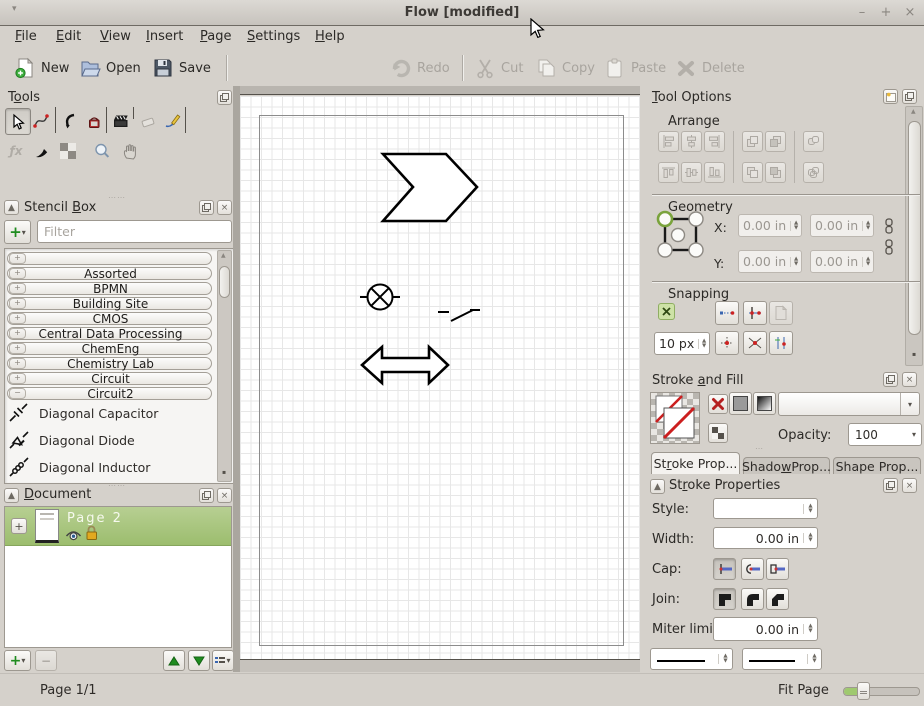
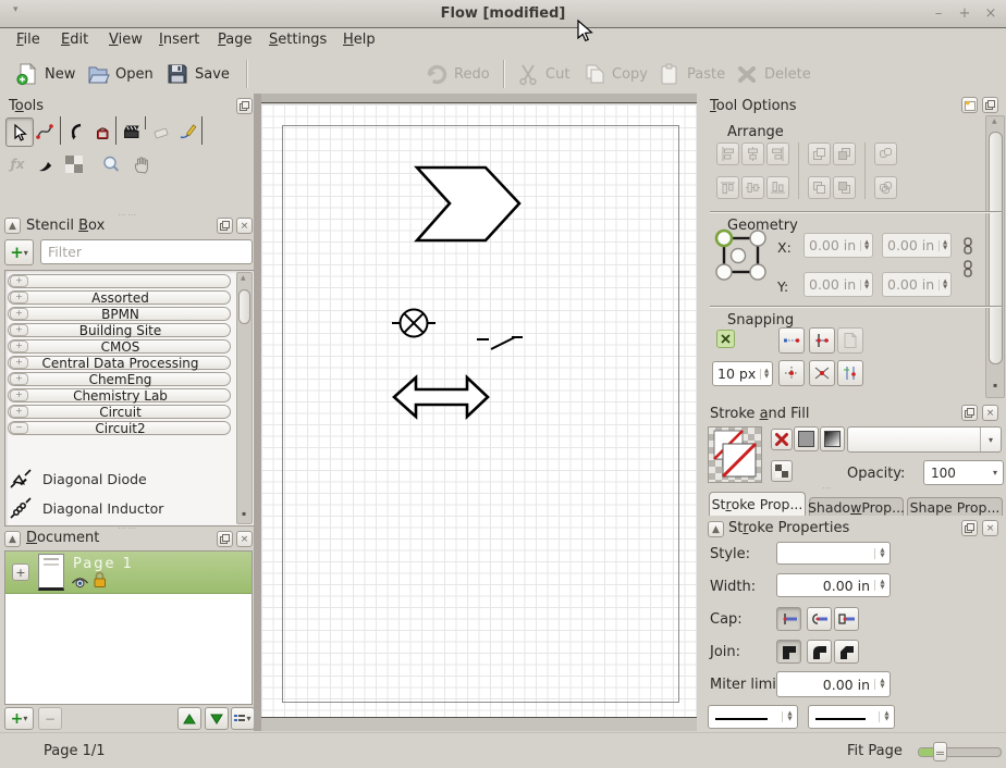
  ▾
  Flow [modified]
  –
  +
  ×
  File
  Edit
  View
  Insert
  Page
  Settings
  Help
  New
  Open
  Save
  Redo
  Cut
  Copy
  Paste
  Delete
  Tools
  ƒx
  ⋯⋯
  ▲
  Stencil Box
  ×
  +
  ▾
  Filter
  +
  +
  Assorted
  +
  BPMN
  +
  Building Site
  +
  CMOS
  +
  Central Data Processing
  +
  ChemEng
  +
  Chemistry Lab
  +
  Circuit
  −
  Circuit2
- Diagonal Capacitor
  Diagonal Diode
  Diagonal Inductor
  ⋯⋯
  ▲
  Document
  ×
  +
- Page 2
+ Page 1
  +
  ▾
  −
  ▾
  Tool Options
  Arrange
  Geometry
  X:
  0.00 in
  0.00 in
  Y:
  0.00 in
  0.00 in
  Snapping
  10 px
  Stroke and Fill
  ×
  ▾
  Opacity:
  100
  ▾
  ⋯
  St
  r
  oke Prop...
  Shado
  w
  Prop...
  Shape Prop...
  ▲
  Stroke Properties
  ×
  Style:
  Width:
  0.00 in
  Cap:
  Join:
  Miter limi
  0.00 in
  Page 1/1
  Fit Page
